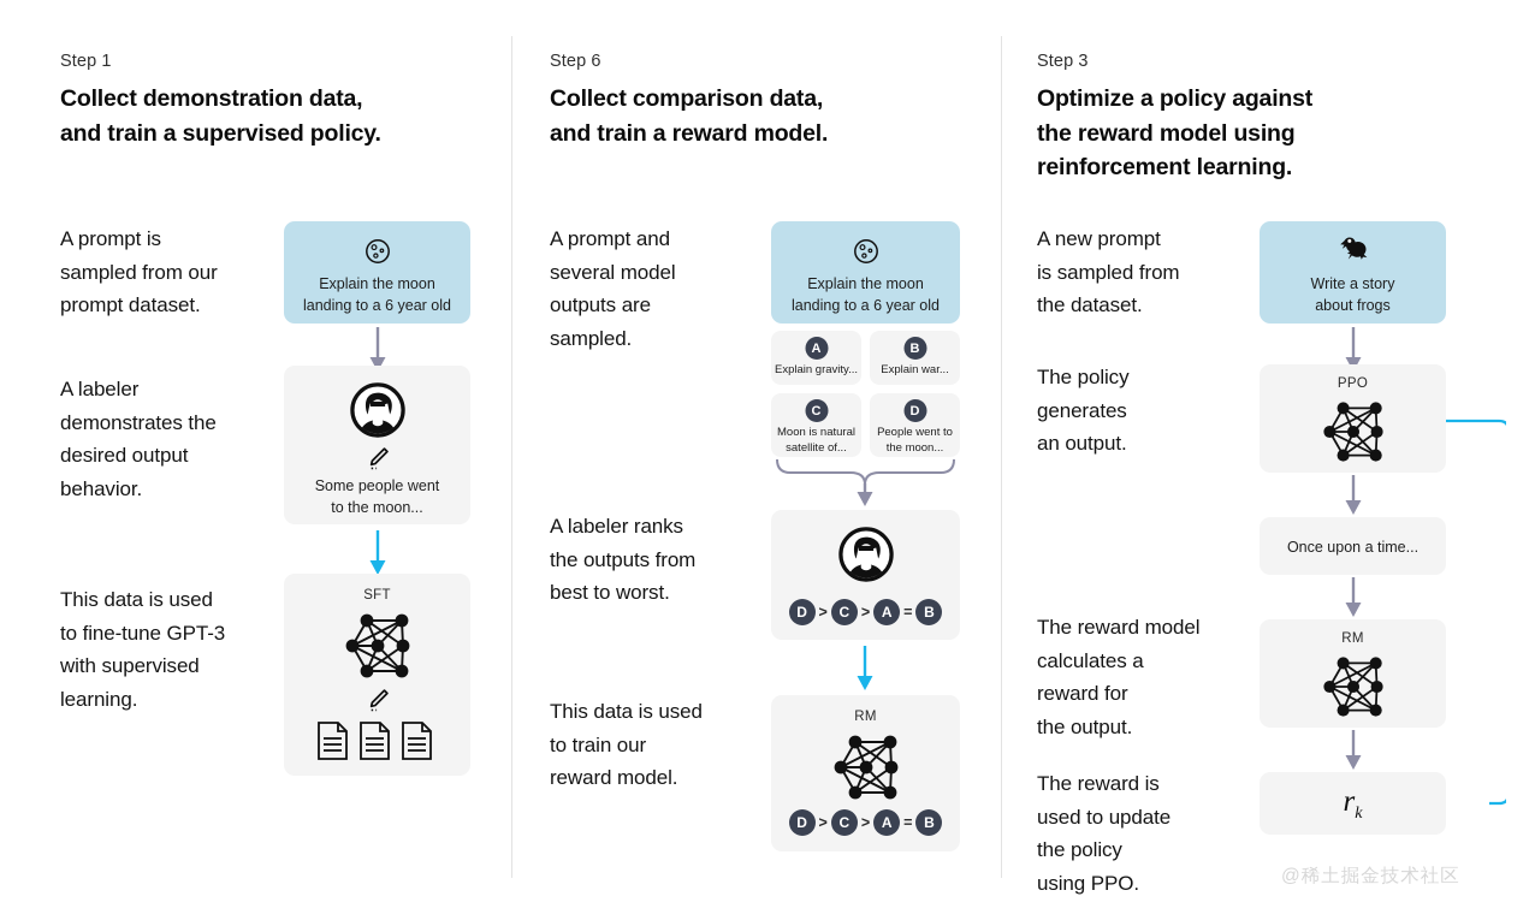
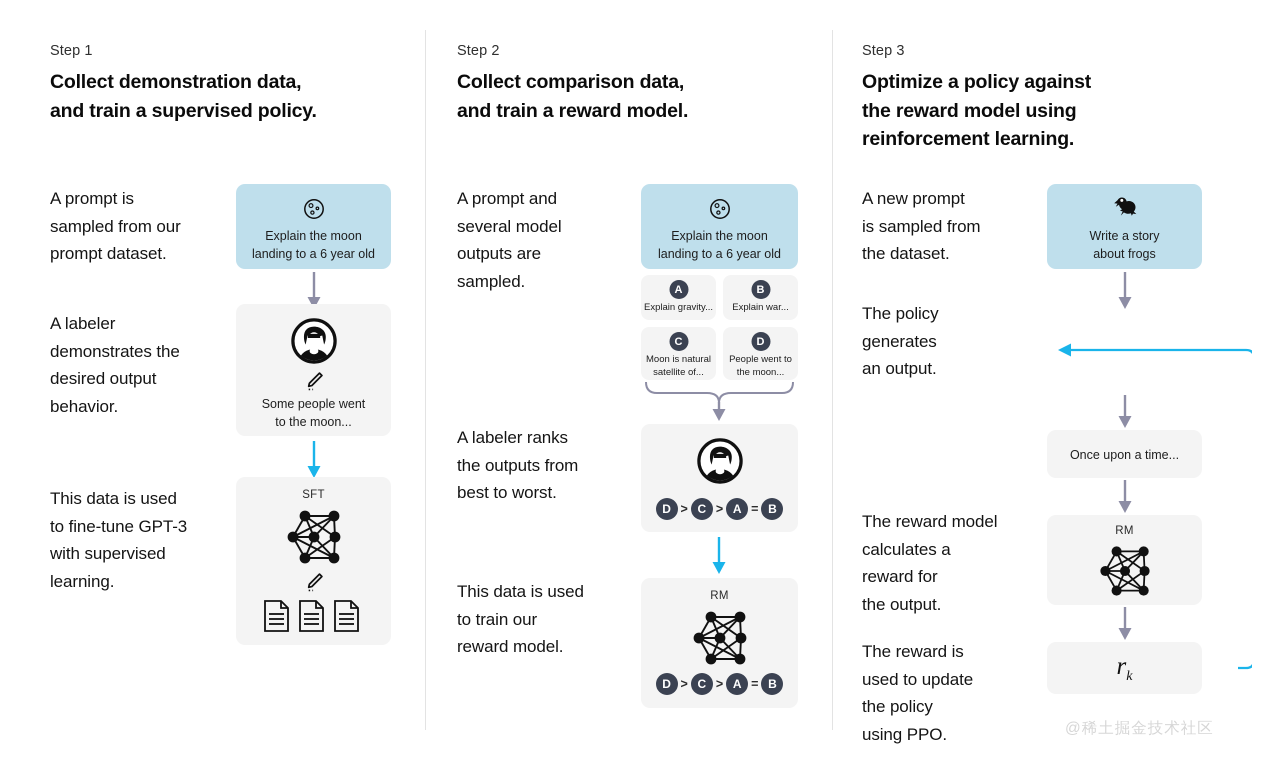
  Step 1
  Collect demonstration data,
  and train a supervised policy.
  A prompt is
  sampled from our
  prompt dataset.
  A labeler
  demonstrates the
  desired output
  behavior.
  This data is used
  to fine-tune GPT-3
  with supervised
  learning.
  Explain the moon
  landing to a 6 year old
  Some people went
  to the moon...
  SFT
- Step 6
+ Step 2
  Collect comparison data,
  and train a reward model.
  A prompt and
  several model
  outputs are
  sampled.
  A labeler ranks
  the outputs from
  best to worst.
  This data is used
  to train our
  reward model.
  Explain the moon
  landing to a 6 year old
  A
  Explain gravity...
  B
  Explain war...
  C
  Moon is natural
  satellite of...
  D
  People went to
  the moon...
  D
  >
  C
  >
  A
  =
  B
  RM
  D
  >
  C
  >
  A
  =
  B
  Step 3
  Optimize a policy against
  the reward model using
  reinforcement learning.
  A new prompt
  is sampled from
  the dataset.
  The policy
  generates
  an output.
  The reward model
  calculates a
  reward for
  the output.
  The reward is
  used to update
  the policy
  using PPO.
  Write a story
  about frogs
- PPO
  Once upon a time...
  RM
  rk
  @稀土掘金技术社区
